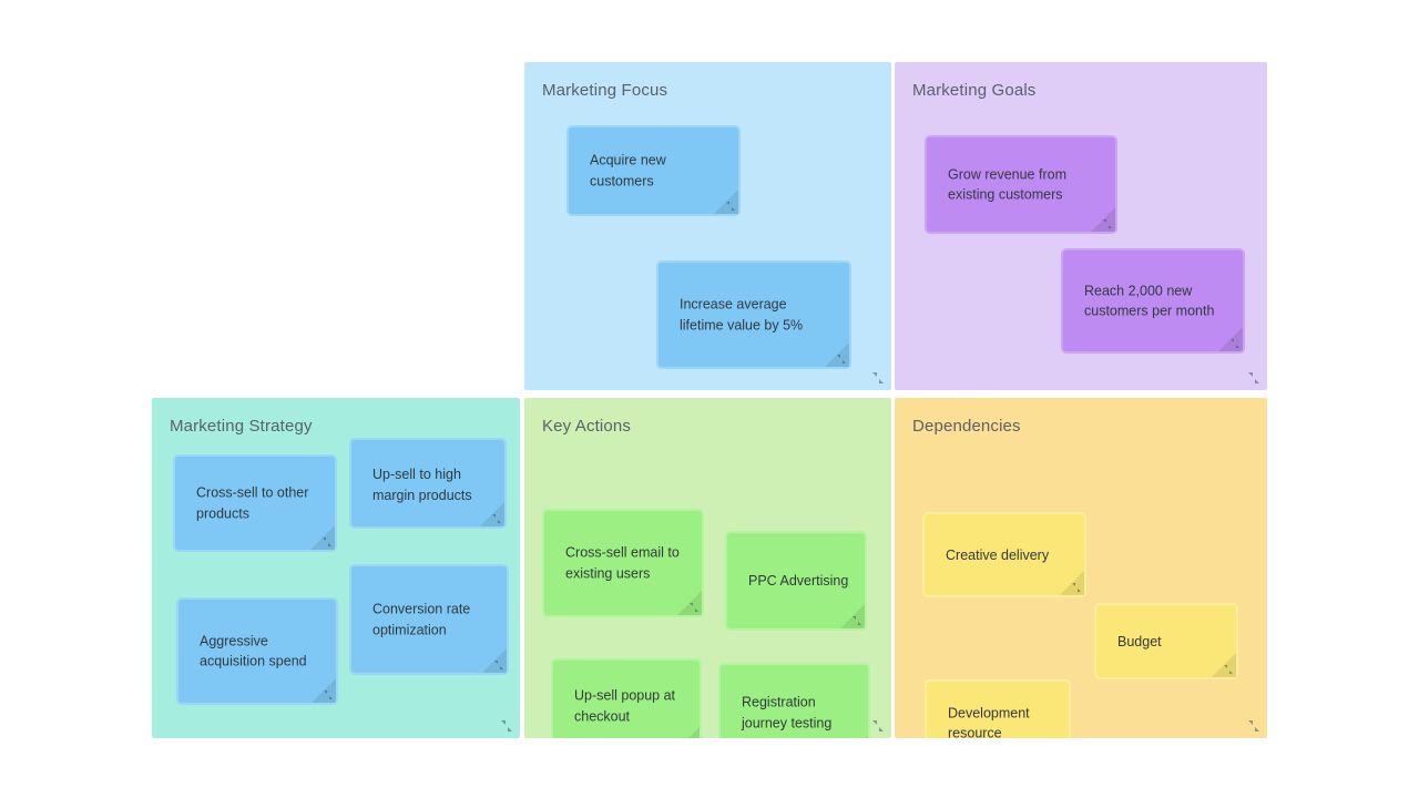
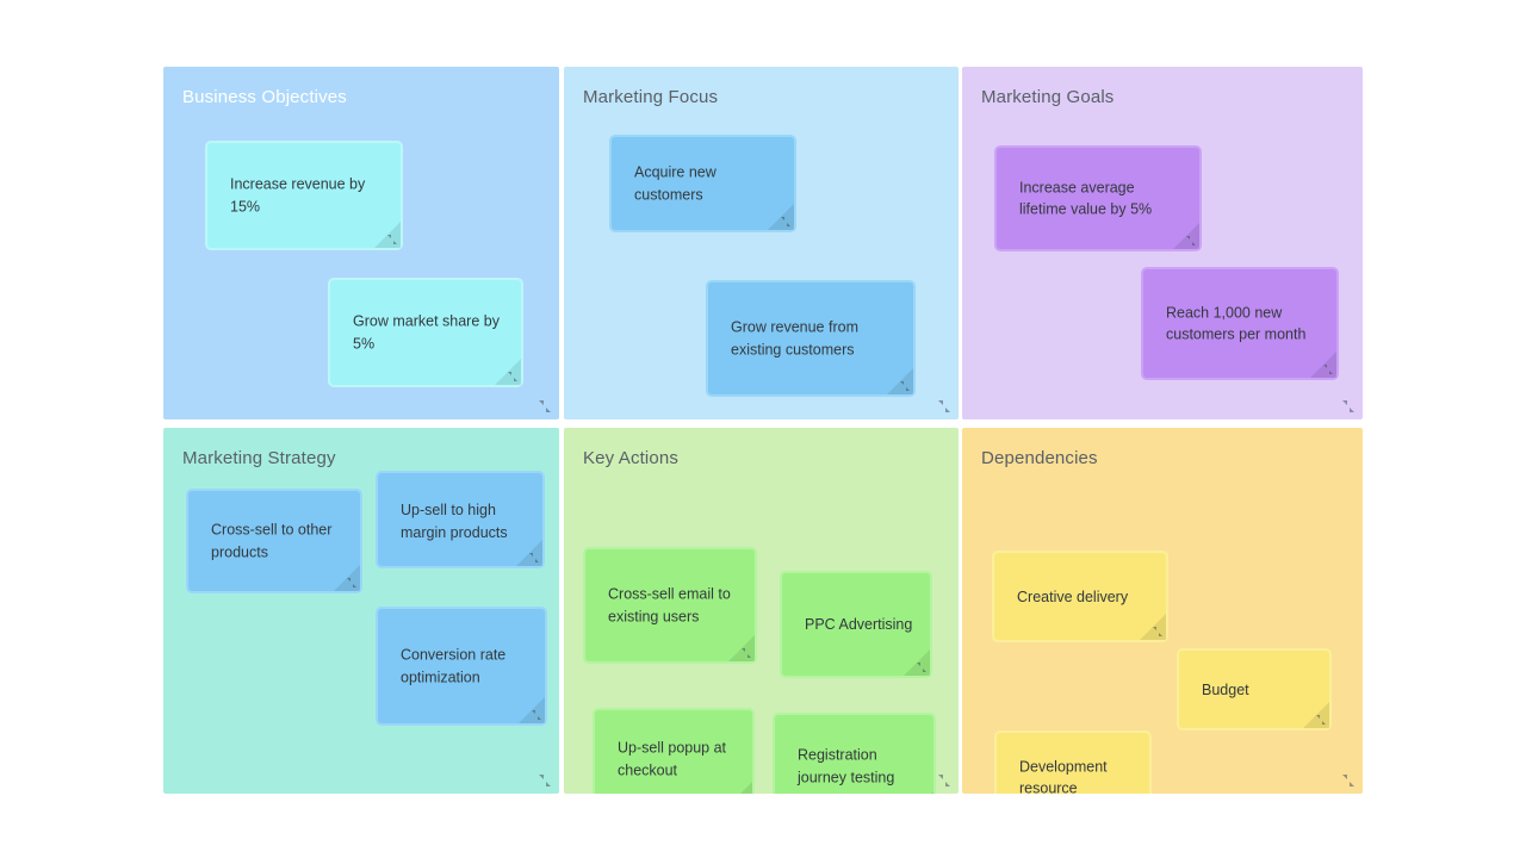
+ Business Objectives
+ Increase revenue by 15%
+ Grow market share by 5%
  Marketing Focus
  Acquire new customers
- Increase average lifetime value by 5%
+ Grow revenue from existing customers
  Marketing Goals
- Grow revenue from existing customers
+ Increase average lifetime value by 5%
- Reach 2,000 new customers per month
+ Reach 1,000 new customers per month
  Marketing Strategy
  Cross-sell to other products
  Up-sell to high margin products
- Aggressive acquisition spend
  Conversion rate optimization
  Key Actions
  Cross-sell email to existing users
  PPC Advertising
  Up-sell popup at checkout
  Registration journey testing
  Dependencies
  Creative delivery
  Budget
  Development resource
